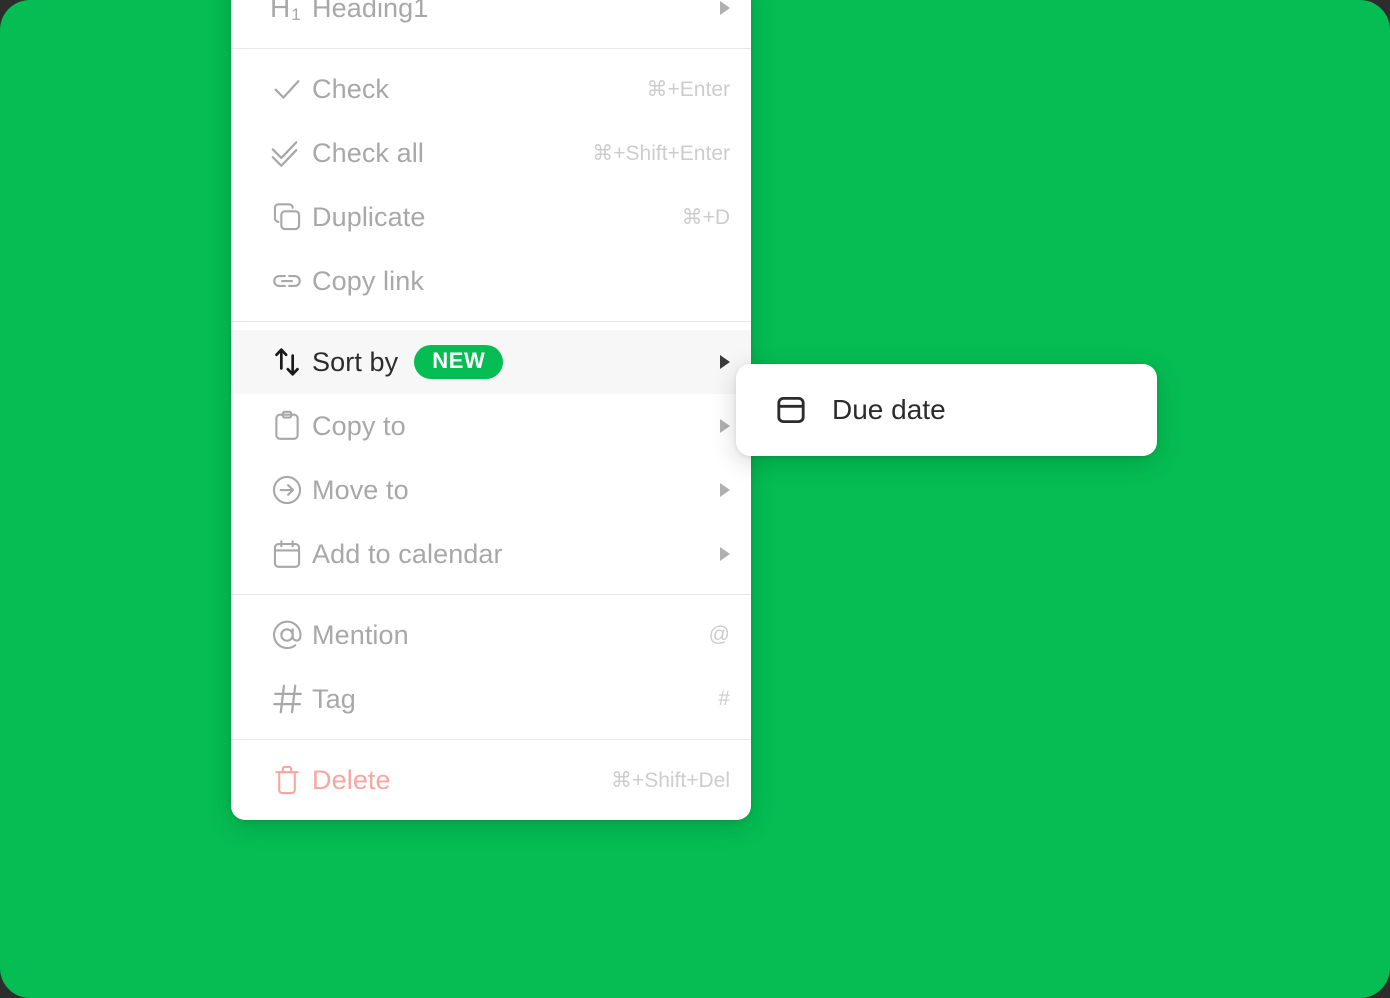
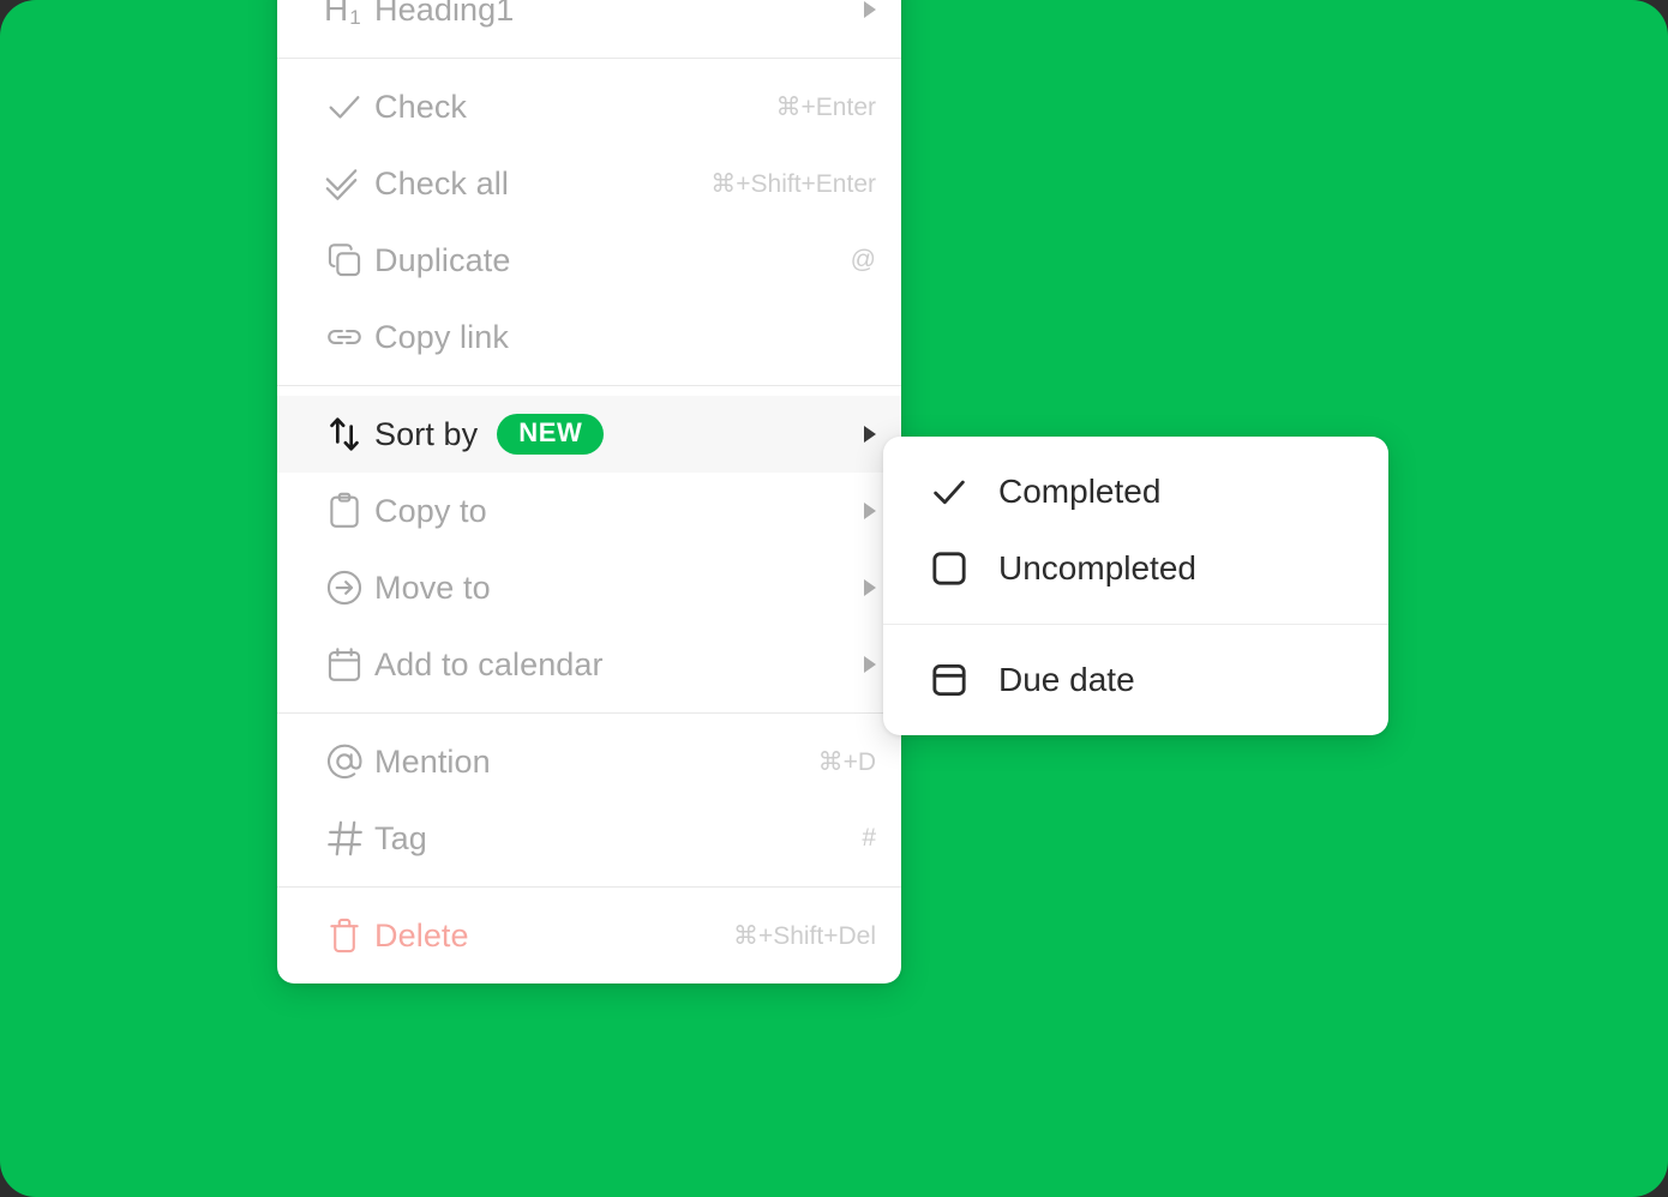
  H1
  Heading1
  Check
  ⌘+Enter
  Check all
  ⌘+Shift+Enter
  Duplicate
- ⌘+D
+ @
  Copy link
  Sort by
  NEW
  Copy to
  Move to
  Add to calendar
  Mention
- @
+ ⌘+D
  Tag
  #
  Delete
  ⌘+Shift+Del
+ Completed
+ Uncompleted
  Due date
